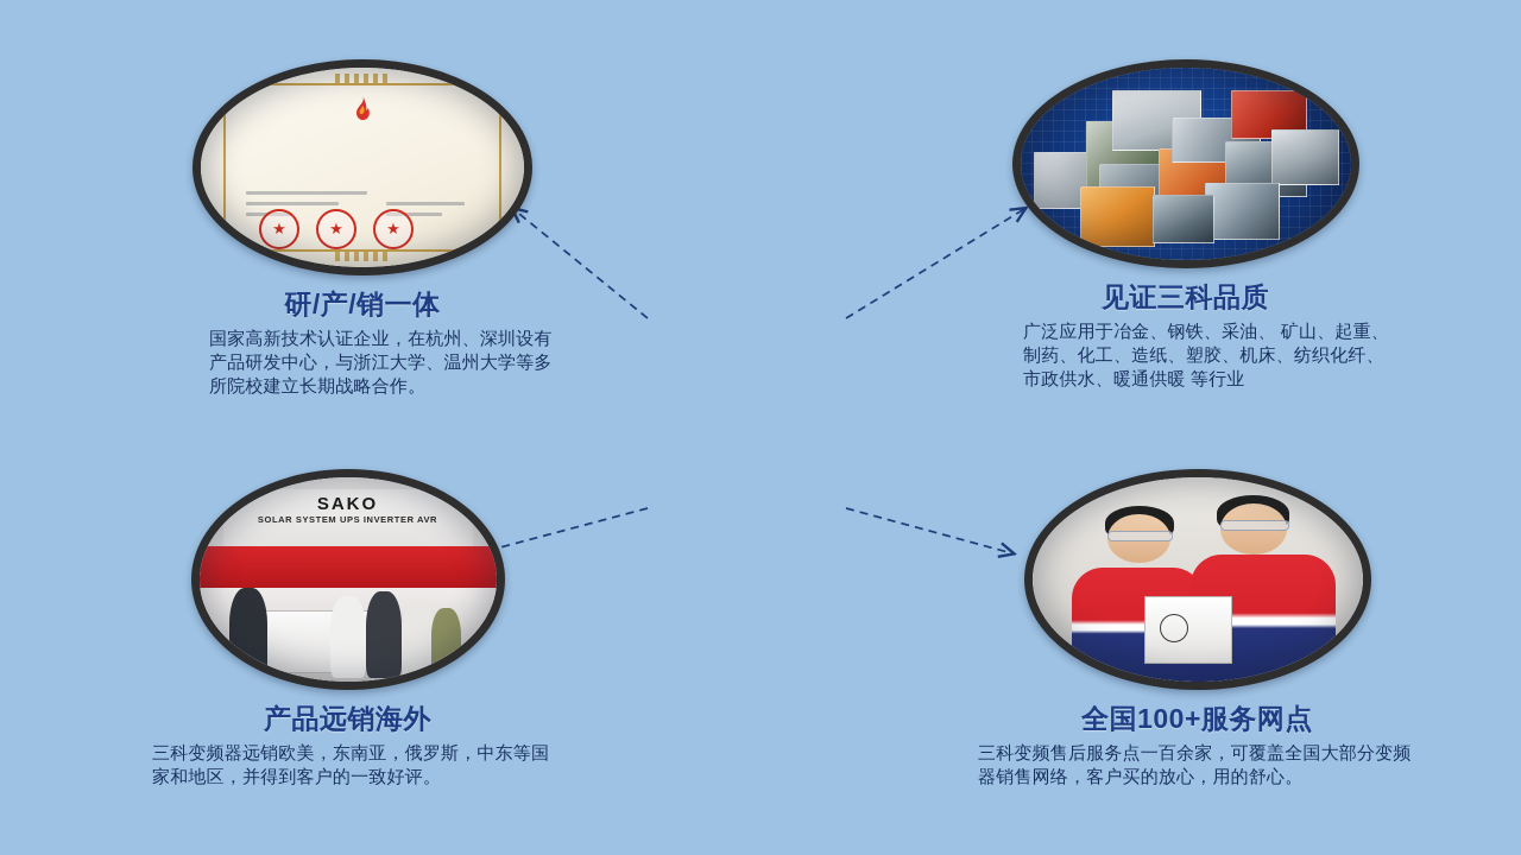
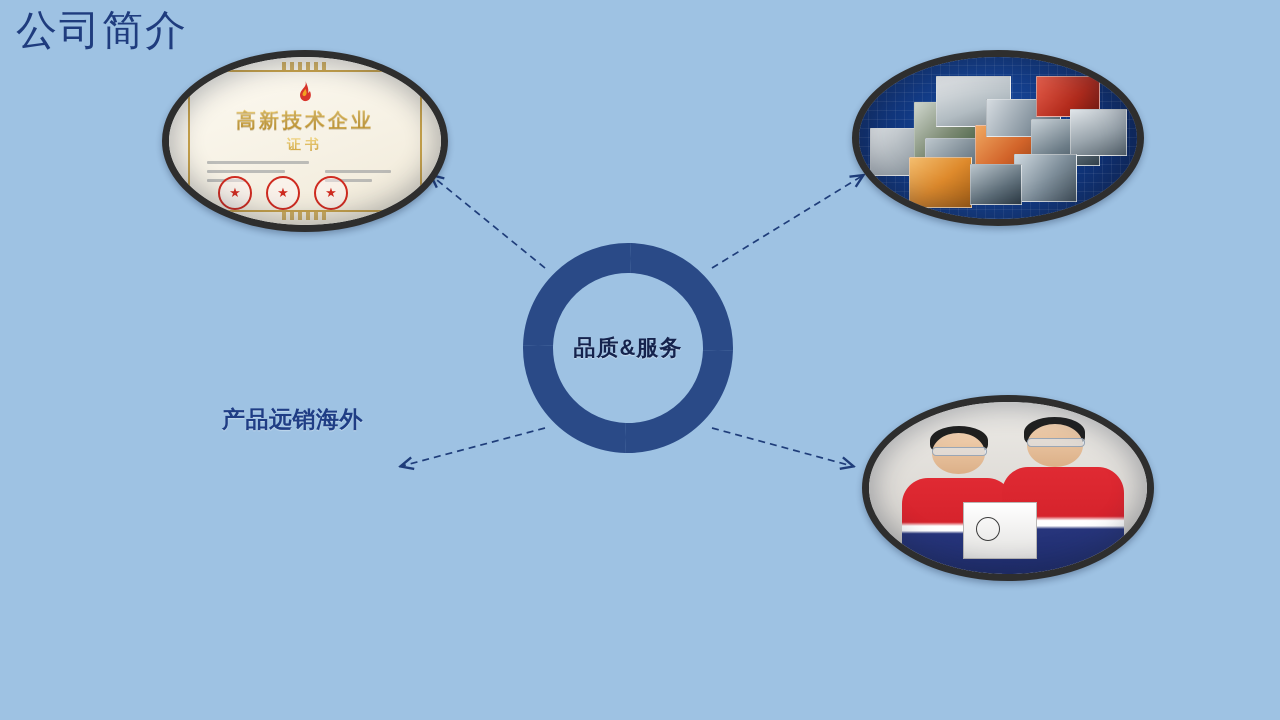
+ 公司简介
+ 品质&服务
+ 高新技术企业
+ 证书
  ★
  ★
  ★
- 研/产/销一体
- 国家高新技术认证企业，在杭州、深圳设有产品研发中心，与浙江大学、温州大学等多所院校建立长期战略合作。
- 见证三科品质
- 广泛应用于冶金、钢铁、采油、 矿山、起重、制药、化工、造纸、塑胶、机床、纺织化纤、市政供水、暖通供暖 等行业
- SAKO
- SOLAR SYSTEM UPS INVERTER AVR
  产品远销海外
- 三科变频器远销欧美，东南亚，俄罗斯，中东等国家和地区，并得到客户的一致好评。
- 全国100+服务网点
- 三科变频售后服务点一百余家，可覆盖全国大部分变频器销售网络，客户买的放心，用的舒心。
